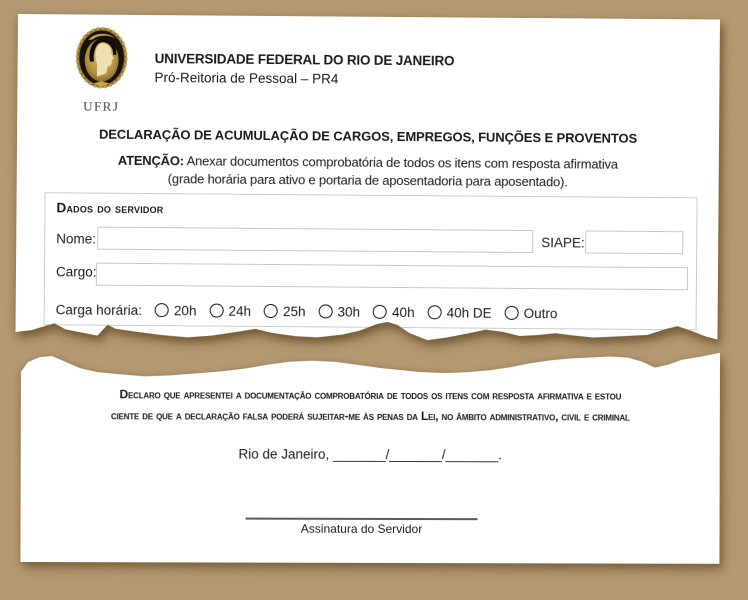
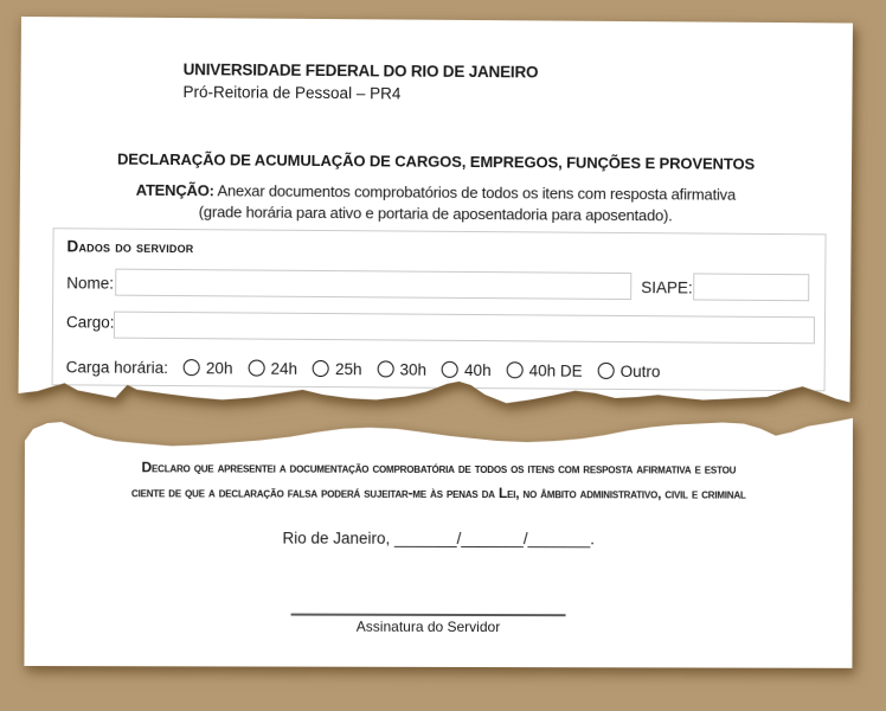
- UFRJ
  UNIVERSIDADE FEDERAL DO RIO DE JANEIRO
  Pró-Reitoria de Pessoal – PR4
  DECLARAÇÃO DE ACUMULAÇÃO DE CARGOS, EMPREGOS, FUNÇÕES E PROVENTOS
- ATENÇÃO: Anexar documentos comprobatória de todos os itens com resposta afirmativa
+ ATENÇÃO: Anexar documentos comprobatórios de todos os itens com resposta afirmativa
  (grade horária para ativo e portaria de aposentadoria para aposentado).
  Dados do servidor
  Nome:
  SIAPE:
  Cargo:
  Carga horária:
  20h
  24h
  25h
  30h
  40h
  40h DE
  Outro
  Declaro que apresentei a documentação comprobatória de todos os itens com resposta afirmativa e estou
  ciente de que a declaração falsa poderá sujeitar-me às penas da Lei, no âmbito administrativo, civil e criminal
  Rio de Janeiro, _______/_______/_______.
  Assinatura do Servidor
